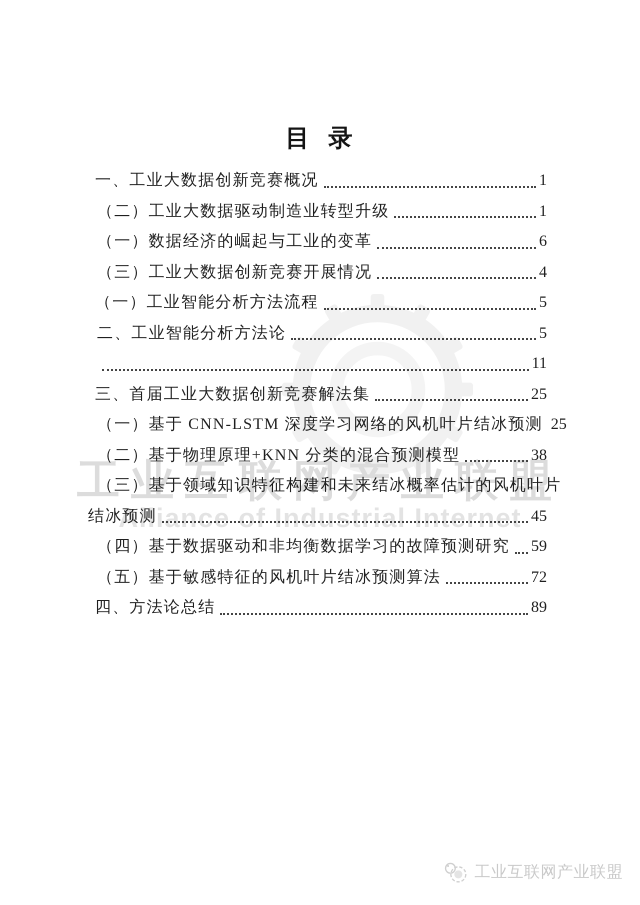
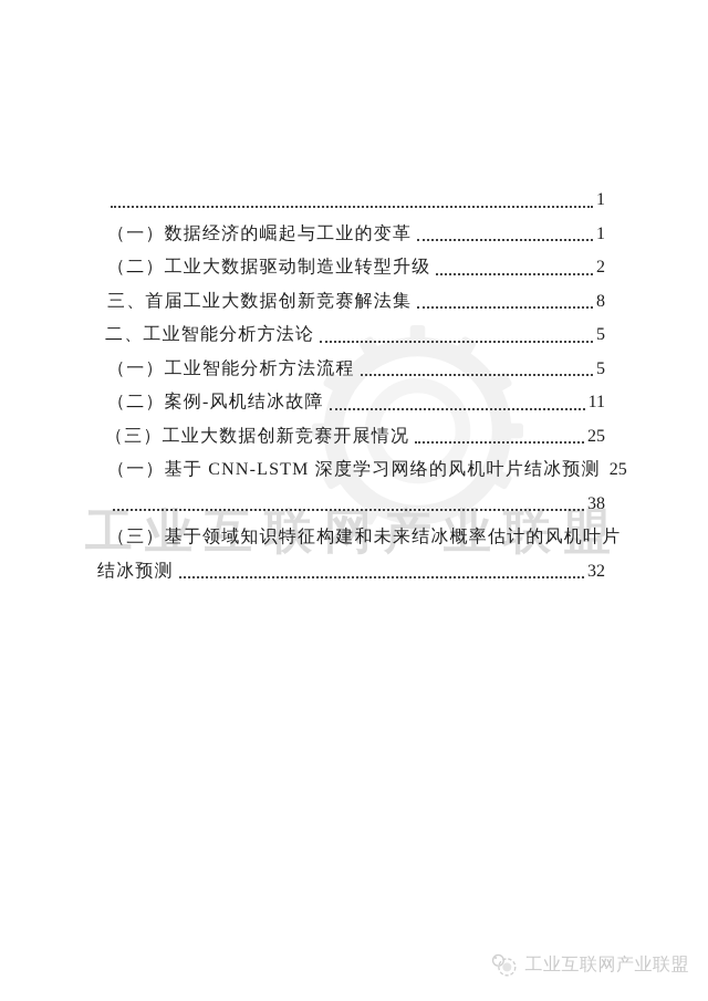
  工业互联网产业联盟
- Alliance of Industrial Internet
- 目 录
- 一、工业大数据创新竞赛概况
  1
- （二）工业大数据驱动制造业转型升级
+ （一）数据经济的崛起与工业的变革
  1
- （一）数据经济的崛起与工业的变革
+ （二）工业大数据驱动制造业转型升级
- 6
+ 2
- （三）工业大数据创新竞赛开展情况
+ 三、首届工业大数据创新竞赛解法集
- 4
+ 8
- （一）工业智能分析方法流程
+ 二、工业智能分析方法论
  5
- 二、工业智能分析方法论
+ （一）工业智能分析方法流程
  5
+ （二）案例-风机结冰故障
  11
- 三、首届工业大数据创新竞赛解法集
+ （三）工业大数据创新竞赛开展情况
  25
  （一）基于 CNN-LSTM 深度学习网络的风机叶片结冰预测
  25
- （二）基于物理原理+KNN 分类的混合预测模型
  38
  （三）基于领域知识特征构建和未来结冰概率估计的风机叶片
  结冰预测
- 45
+ 32
- （四）基于数据驱动和非均衡数据学习的故障预测研究
- 59
- （五）基于敏感特征的风机叶片结冰预测算法
- 72
- 四、方法论总结
- 89
  工业互联网产业联盟
